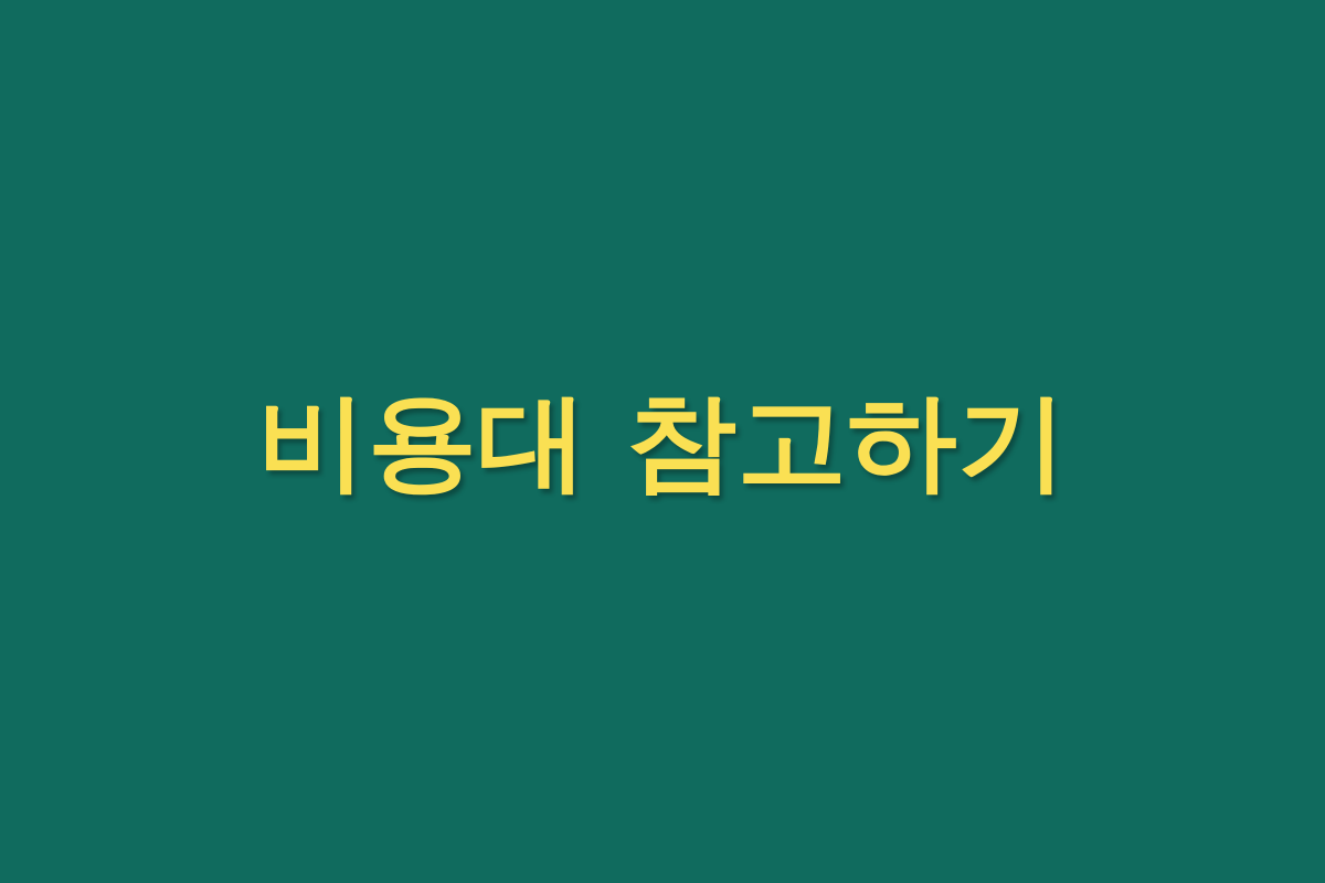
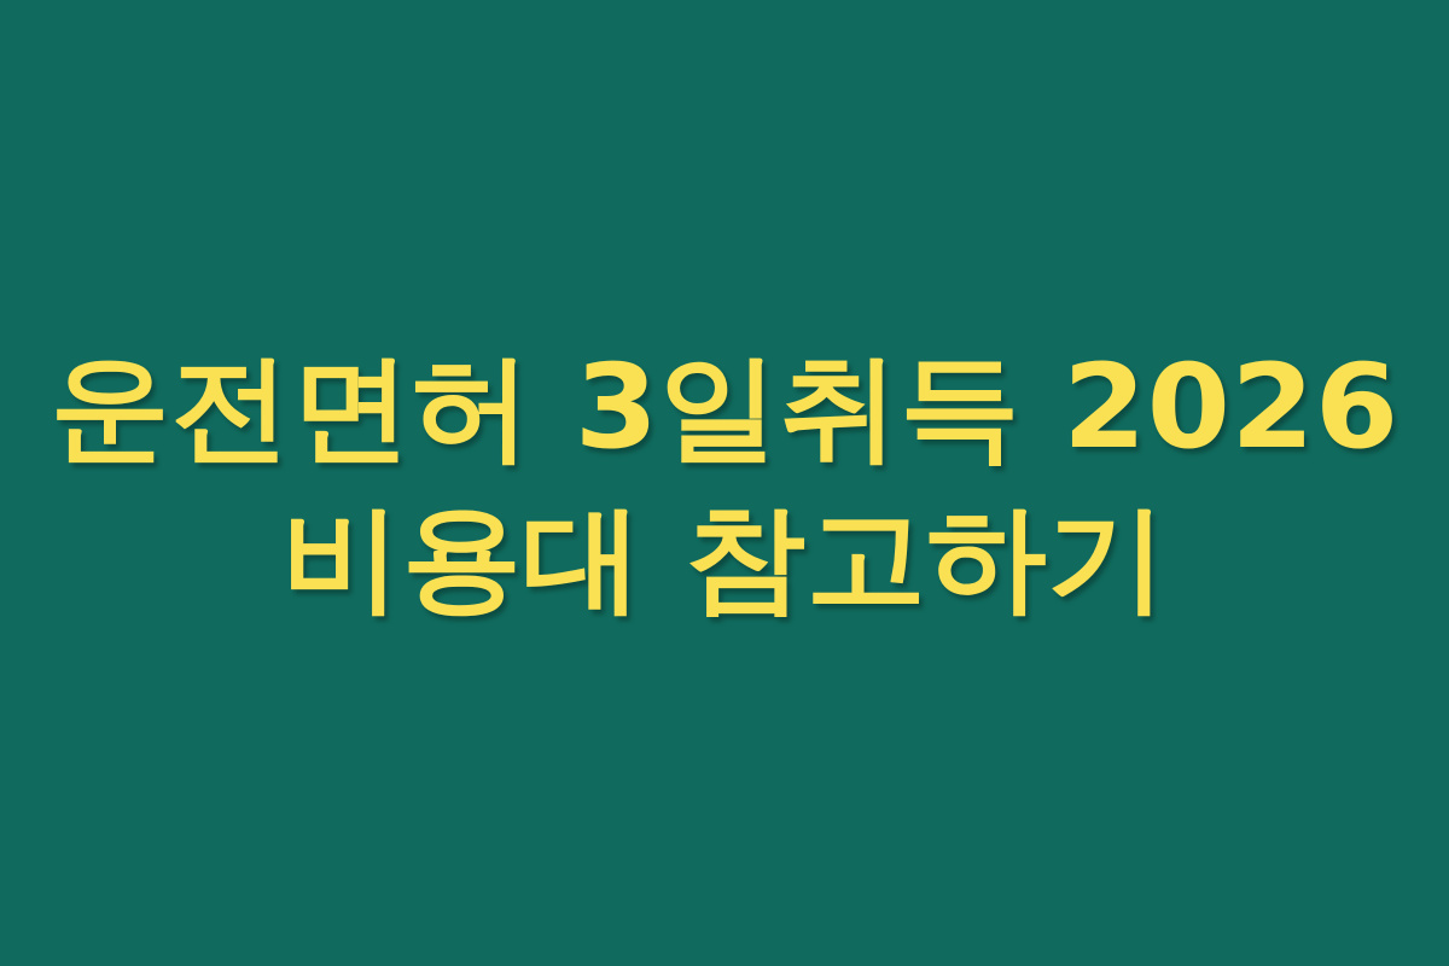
+ 운전면허 3일취득 2026
  비용대 참고하기
